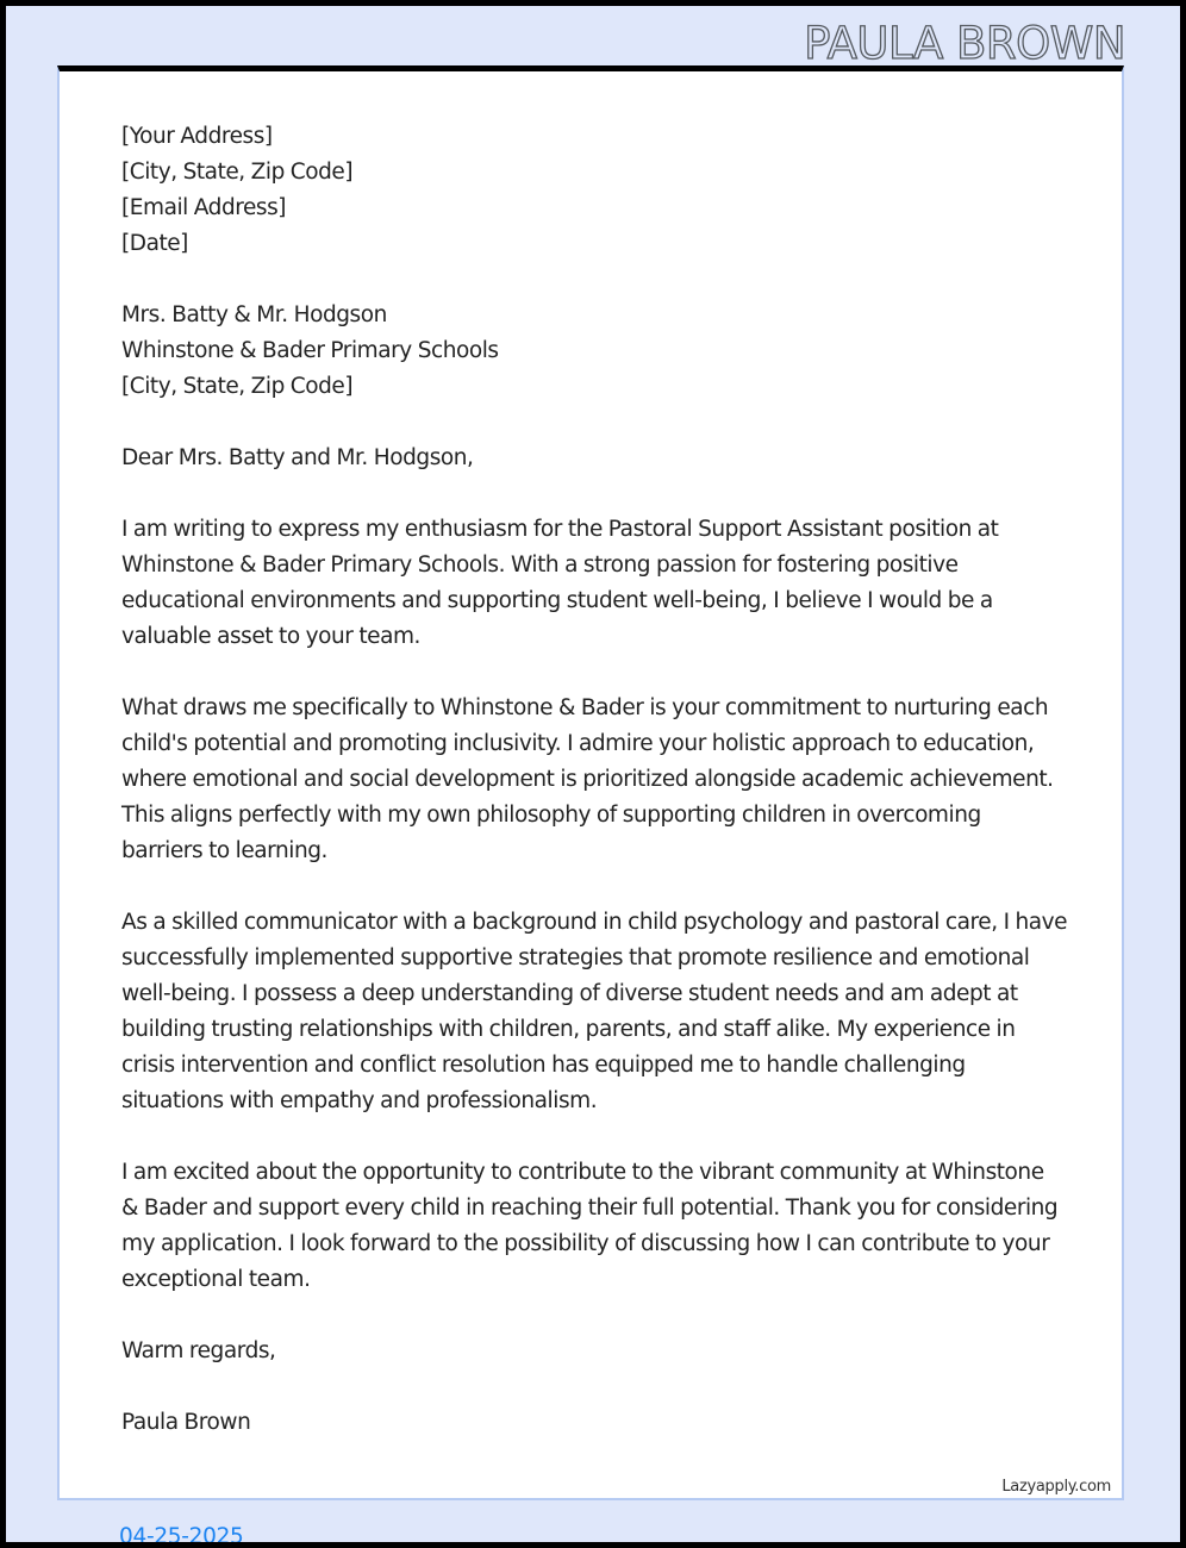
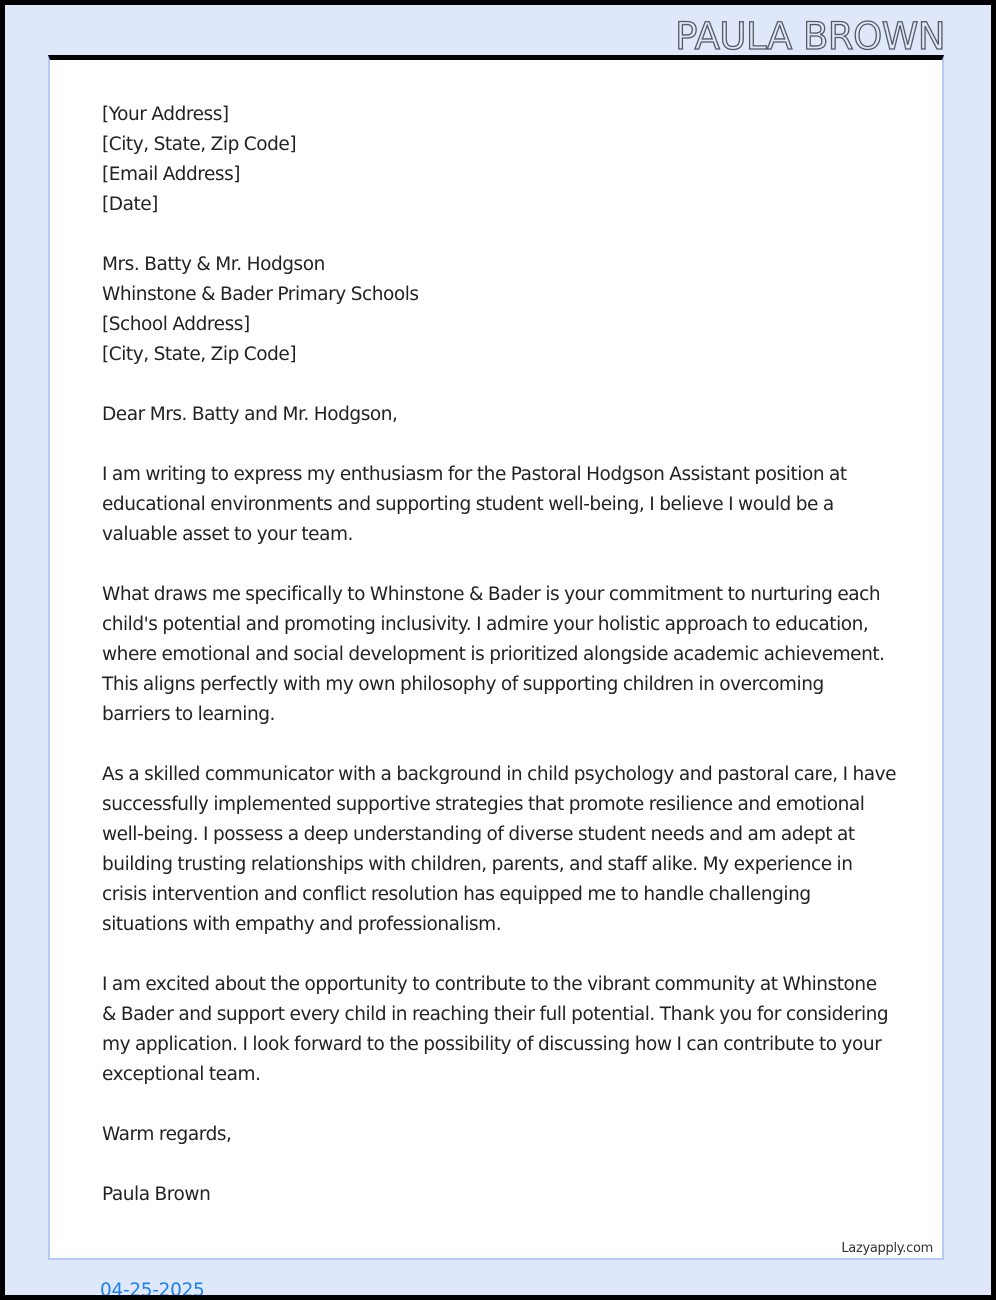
  PAULA BROWN
  [Your Address]
  [City, State, Zip Code]
  [Email Address]
  [Date]
  Mrs. Batty & Mr. Hodgson
  Whinstone & Bader Primary Schools
+ [School Address]
  [City, State, Zip Code]
  Dear Mrs. Batty and Mr. Hodgson,
- I am writing to express my enthusiasm for the Pastoral Support Assistant position at
+ I am writing to express my enthusiasm for the Pastoral Hodgson Assistant position at
- Whinstone & Bader Primary Schools. With a strong passion for fostering positive
  educational environments and supporting student well-being, I believe I would be a
  valuable asset to your team.
  What draws me specifically to Whinstone & Bader is your commitment to nurturing each
  child's potential and promoting inclusivity. I admire your holistic approach to education,
  where emotional and social development is prioritized alongside academic achievement.
  This aligns perfectly with my own philosophy of supporting children in overcoming
  barriers to learning.
  As a skilled communicator with a background in child psychology and pastoral care, I have
  successfully implemented supportive strategies that promote resilience and emotional
  well-being. I possess a deep understanding of diverse student needs and am adept at
  building trusting relationships with children, parents, and staff alike. My experience in
  crisis intervention and conflict resolution has equipped me to handle challenging
  situations with empathy and professionalism.
  I am excited about the opportunity to contribute to the vibrant community at Whinstone
  & Bader and support every child in reaching their full potential. Thank you for considering
  my application. I look forward to the possibility of discussing how I can contribute to your
  exceptional team.
  Warm regards,
  Paula Brown
  Lazyapply.com
  04-25-2025
